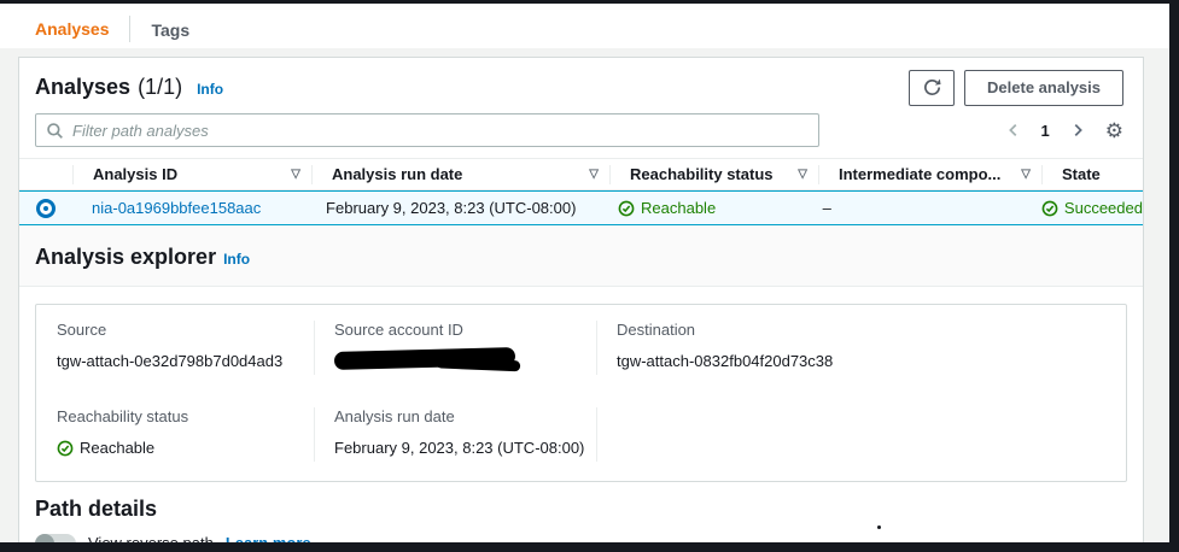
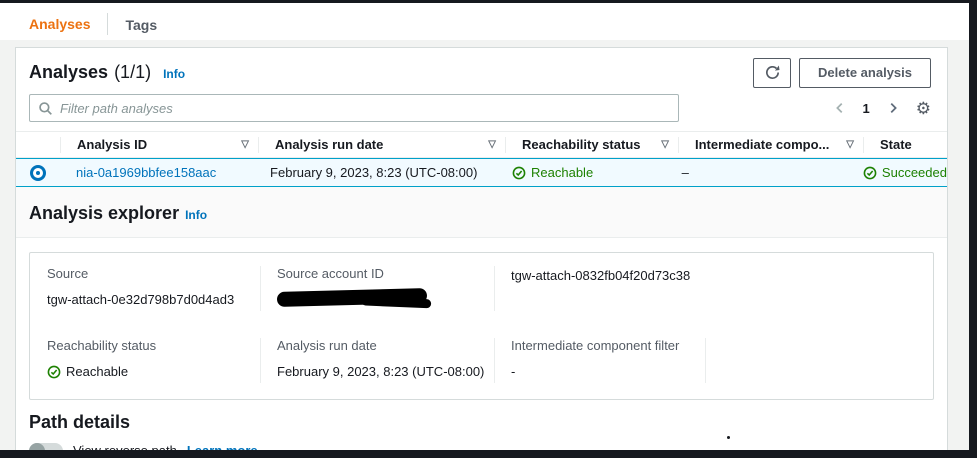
  Analyses
  Tags
  Analyses
  (1/1)
  Info
  Delete analysis
  Filter path analyses
  1
  ⚙
  Analysis ID
  ▽
  Analysis run date
  ▽
  Reachability status
  ▽
  Intermediate compo...
  ▽
  State
  nia-0a1969bbfee158aac
  February 9, 2023, 8:23 (UTC-08:00)
  Reachable
  –
  Succeeded
  Analysis explorer
  Info
  Source
  tgw-attach-0e32d798b7d0d4ad3
  Source account ID
- Destination
  tgw-attach-0832fb04f20d73c38
  Reachability status
  Reachable
  Analysis run date
  February 9, 2023, 8:23 (UTC-08:00)
+ Intermediate component filter
+ -
  Path details
